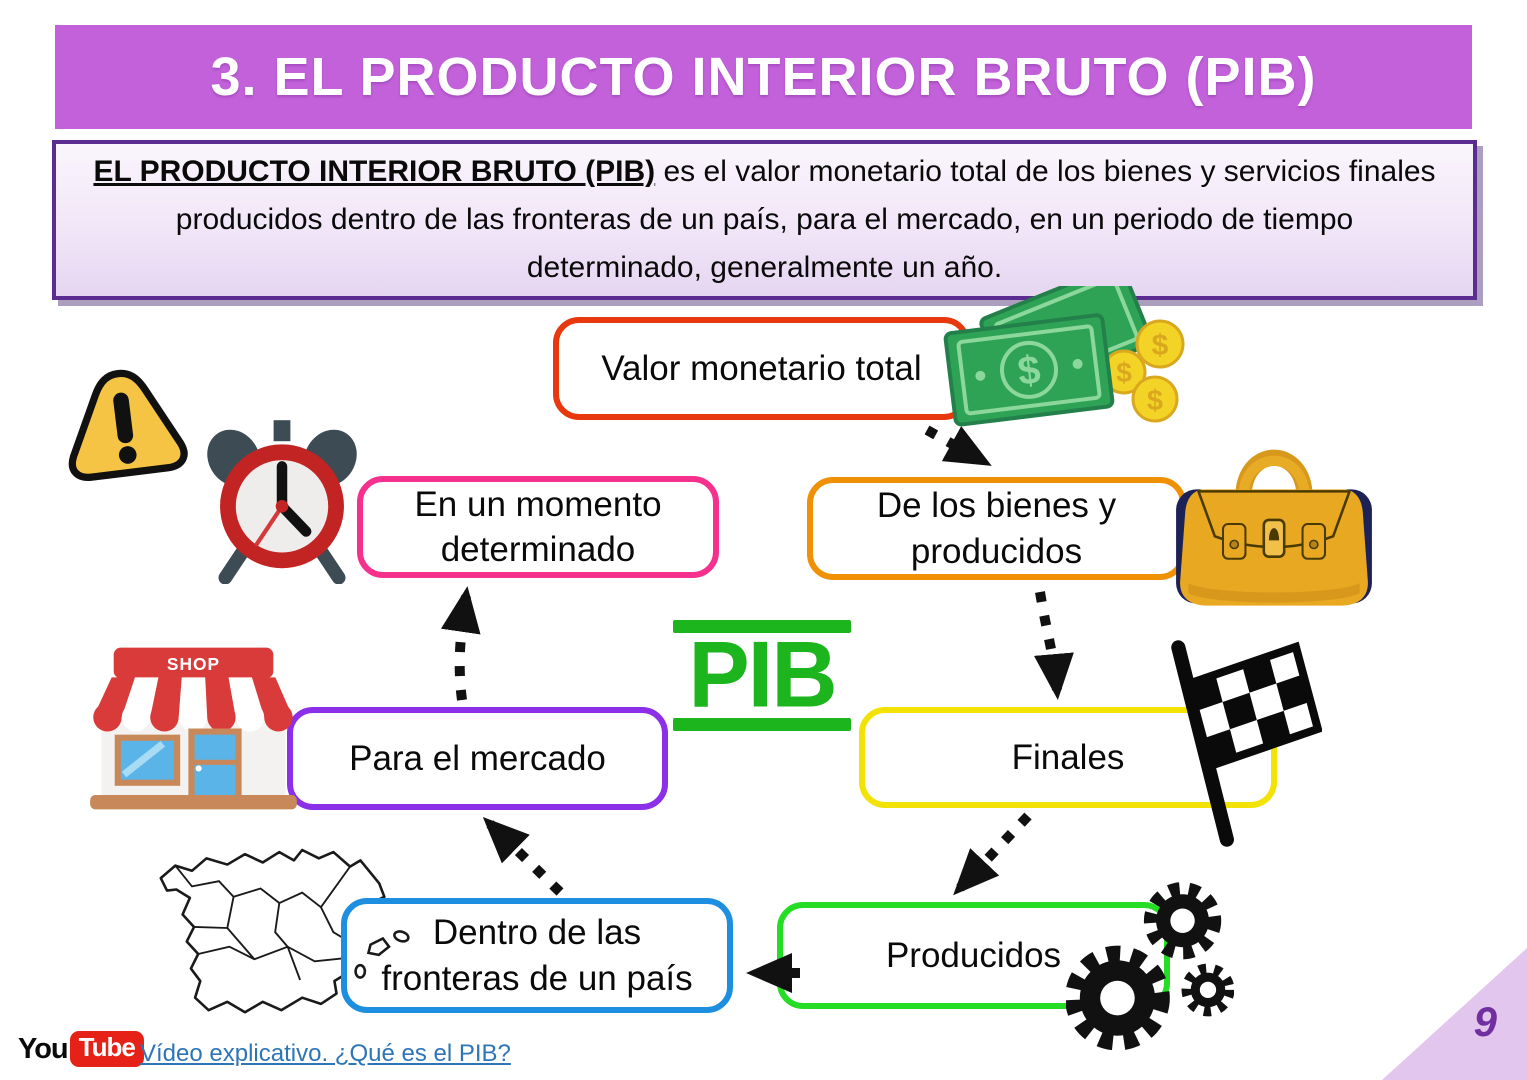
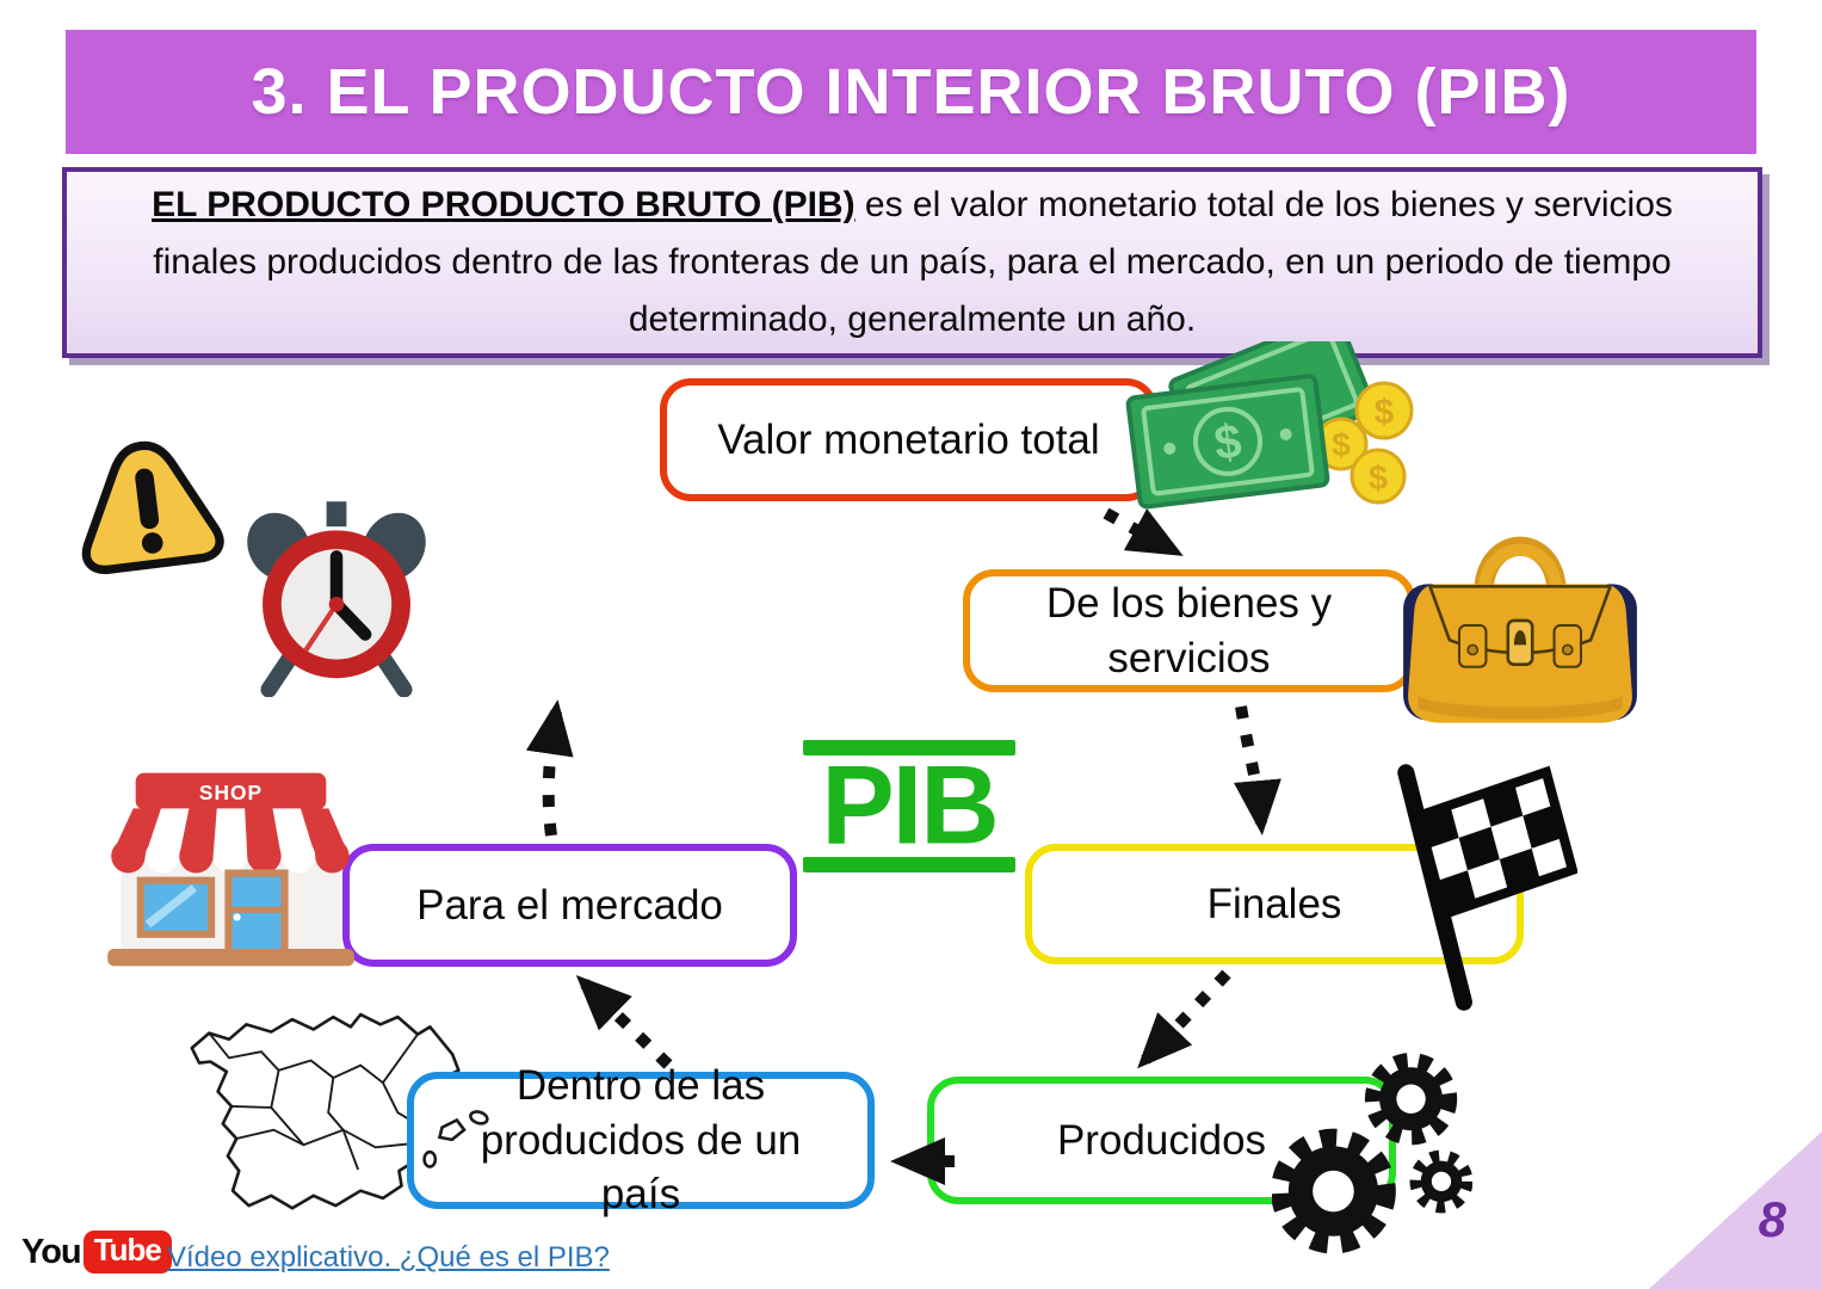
  3. EL PRODUCTO INTERIOR BRUTO (PIB)
- EL PRODUCTO INTERIOR BRUTO (PIB) es el valor monetario total de los bienes y servicios finales producidos dentro de las fronteras de un país, para el mercado, en un periodo de tiempo determinado, generalmente un año.
+ EL PRODUCTO PRODUCTO BRUTO (PIB) es el valor monetario total de los bienes y servicios finales producidos dentro de las fronteras de un país, para el mercado, en un periodo de tiempo determinado, generalmente un año.
  Valor monetario total
- En un momento determinado
- De los bienes y producidos
+ De los bienes y servicios
  Para el mercado
  Finales
- Dentro de las fronteras de un país
+ Dentro de las producidos de un país
  Producidos
  PIB
  $
  $
  $
  SHOP
  You
  Tube
  Vídeo explicativo. ¿Qué es el PIB?
- 9
+ 8
